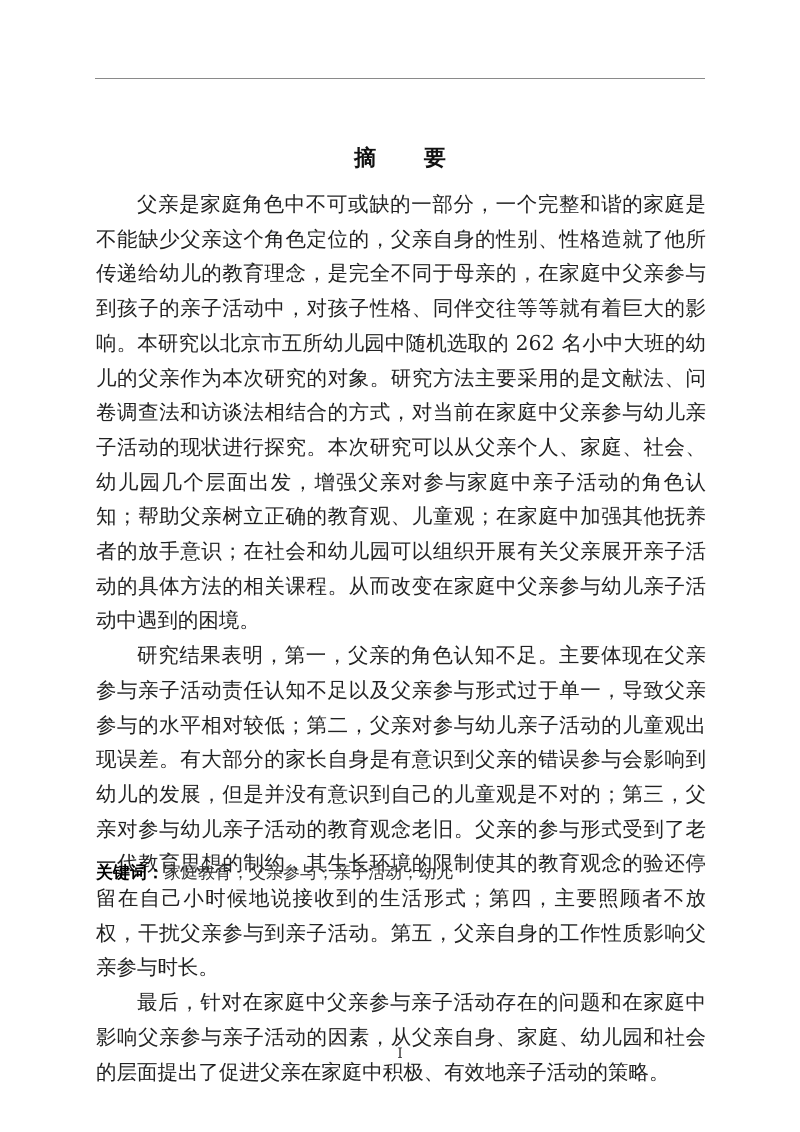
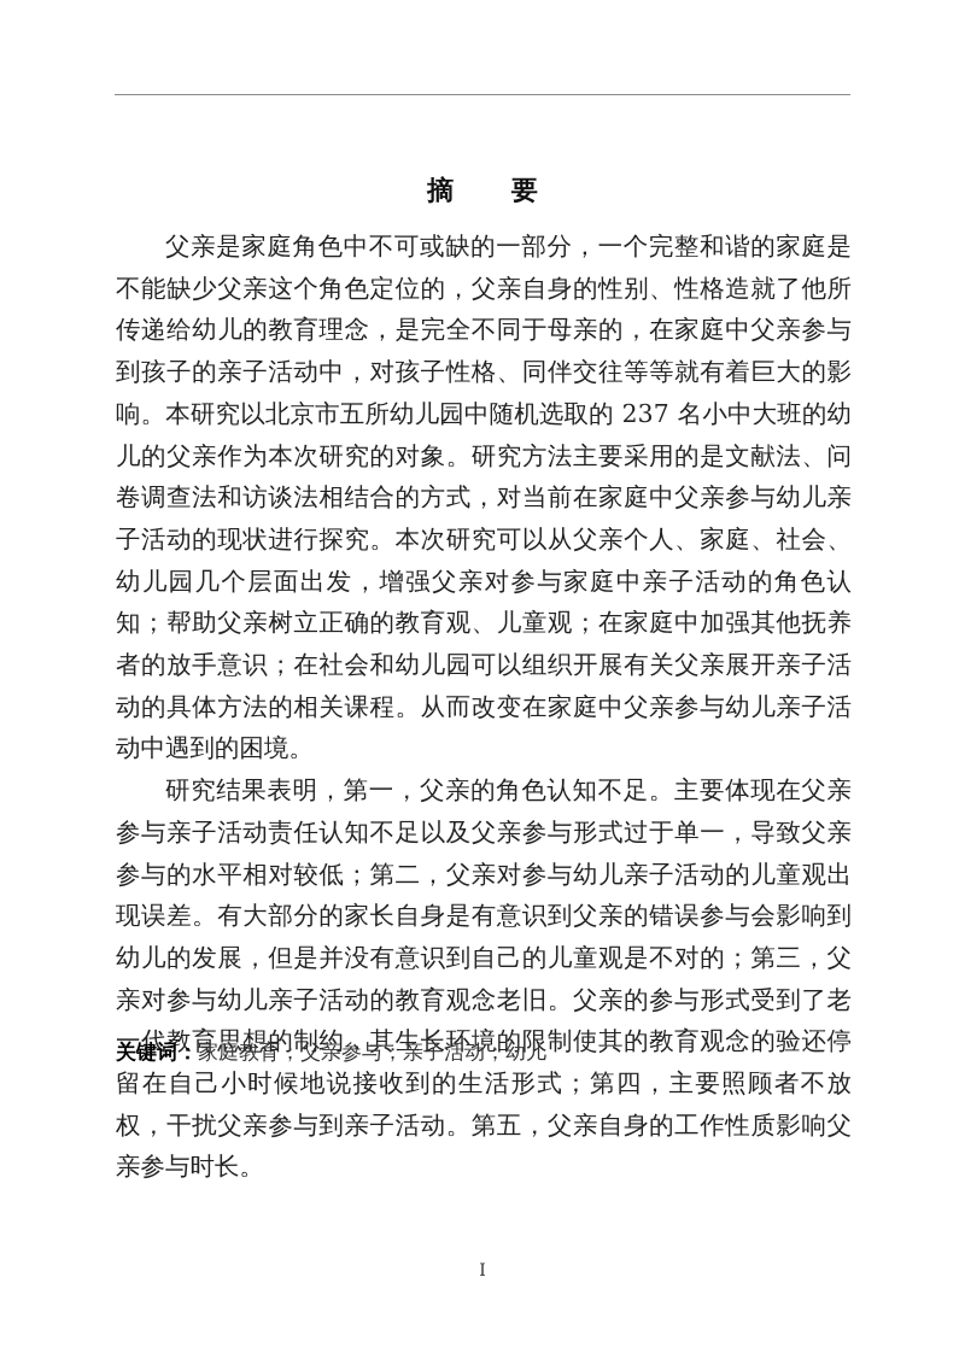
  摘 要
- 父亲是家庭角色中不可或缺的一部分，一个完整和谐的家庭是不能缺少父亲这个角色定位的，父亲自身的性别、性格造就了他所传递给幼儿的教育理念，是完全不同于母亲的，在家庭中父亲参与到孩子的亲子活动中，对孩子性格、同伴交往等等就有着巨大的影响。本研究以北京市五所幼儿园中随机选取的 262 名小中大班的幼儿的父亲作为本次研究的对象。研究方法主要采用的是文献法、问卷调查法和访谈法相结合的方式，对当前在家庭中父亲参与幼儿亲子活动的现状进行探究。本次研究可以从父亲个人、家庭、社会、幼儿园几个层面出发，增强父亲对参与家庭中亲子活动的角色认知；帮助父亲树立正确的教育观、儿童观；在家庭中加强其他抚养者的放手意识；在社会和幼儿园可以组织开展有关父亲展开亲子活动的具体方法的相关课程。从而改变在家庭中父亲参与幼儿亲子活动中遇到的困境。
+ 父亲是家庭角色中不可或缺的一部分，一个完整和谐的家庭是不能缺少父亲这个角色定位的，父亲自身的性别、性格造就了他所传递给幼儿的教育理念，是完全不同于母亲的，在家庭中父亲参与到孩子的亲子活动中，对孩子性格、同伴交往等等就有着巨大的影响。本研究以北京市五所幼儿园中随机选取的 237 名小中大班的幼儿的父亲作为本次研究的对象。研究方法主要采用的是文献法、问卷调查法和访谈法相结合的方式，对当前在家庭中父亲参与幼儿亲子活动的现状进行探究。本次研究可以从父亲个人、家庭、社会、幼儿园几个层面出发，增强父亲对参与家庭中亲子活动的角色认知；帮助父亲树立正确的教育观、儿童观；在家庭中加强其他抚养者的放手意识；在社会和幼儿园可以组织开展有关父亲展开亲子活动的具体方法的相关课程。从而改变在家庭中父亲参与幼儿亲子活动中遇到的困境。
  研究结果表明，第一，父亲的角色认知不足。主要体现在父亲参与亲子活动责任认知不足以及父亲参与形式过于单一，导致父亲参与的水平相对较低；第二，父亲对参与幼儿亲子活动的儿童观出现误差。有大部分的家长自身是有意识到父亲的错误参与会影响到幼儿的发展，但是并没有意识到自己的儿童观是不对的；第三，父亲对参与幼儿亲子活动的教育观念老旧。父亲的参与形式受到了老一代教育思想的制约，其生长环境的限制使其的教育观念的验还停留在自己小时候地说接收到的生活形式；第四，主要照顾者不放权，干扰父亲参与到亲子活动。第五，父亲自身的工作性质影响父亲参与时长。
- 最后，针对在家庭中父亲参与亲子活动存在的问题和在家庭中影响父亲参与亲子活动的因素，从父亲自身、家庭、幼儿园和社会的层面提出了促进父亲在家庭中积极、有效地亲子活动的策略。
  关键词：家庭教育；父亲参与；亲子活动；幼儿
  I
